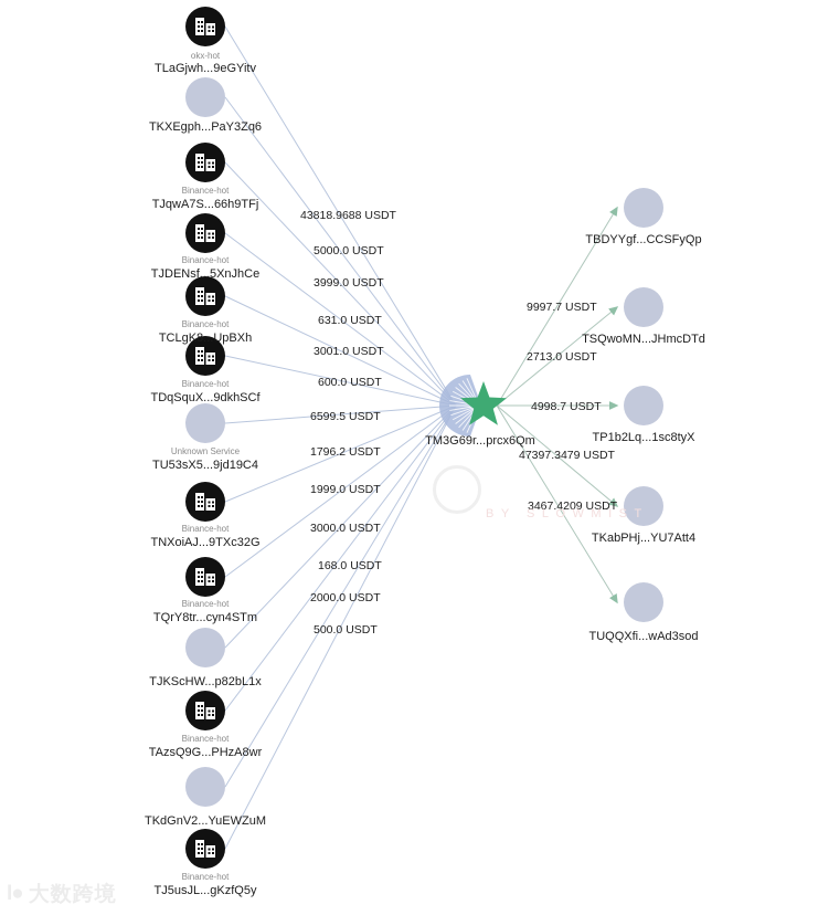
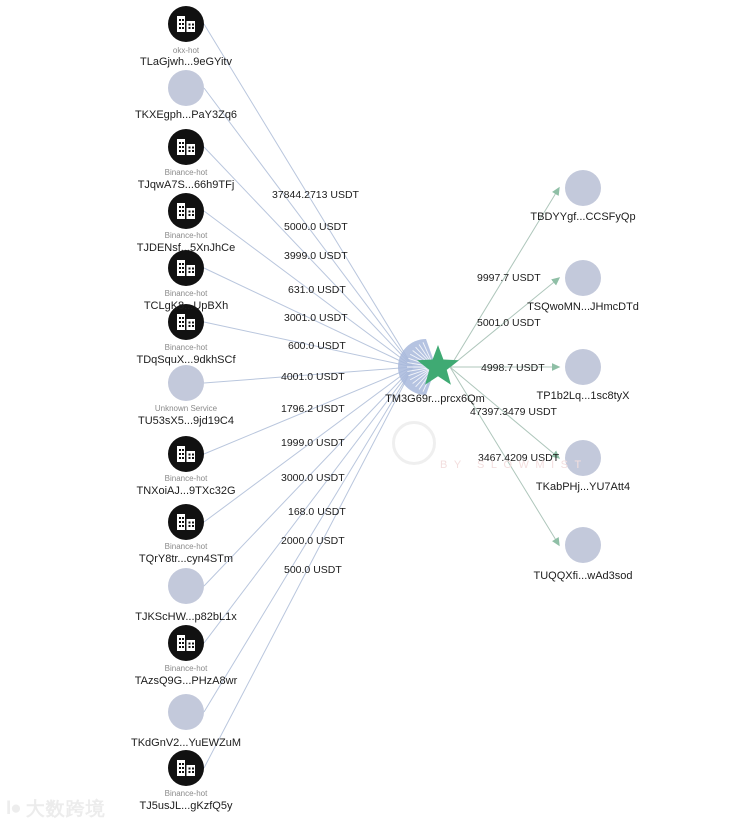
  okx-hot
  TLaGjwh...9eGYitv
- 43818.9688 USDT
+ 37844.2713 USDT
  TKXEgph...PaY3Zq6
  5000.0 USDT
  Binance-hot
  TJqwA7S...66h9TFj
  3999.0 USDT
  Binance-hot
  TJDENsf...5XnJhCe
  631.0 USDT
  Binance-hot
  TCLgK8...UpBXh
  3001.0 USDT
  Binance-hot
  TDqSquX...9dkhSCf
  600.0 USDT
  Unknown Service
  TU53sX5...9jd19C4
- 6599.5 USDT
+ 4001.0 USDT
  Binance-hot
  TNXoiAJ...9TXc32G
  1796.2 USDT
  Binance-hot
  TQrY8tr...cyn4STm
  1999.0 USDT
  TJKScHW...p82bL1x
  3000.0 USDT
  Binance-hot
  TAzsQ9G...PHzA8wr
  168.0 USDT
  TKdGnV2...YuEWZuM
  2000.0 USDT
  Binance-hot
  TJ5usJL...gKzfQ5y
  500.0 USDT
  TBDYYgf...CCSFyQp
  9997.7 USDT
  TSQwoMN...JHmcDTd
- 2713.0 USDT
+ 5001.0 USDT
  TP1b2Lq...1sc8tyX
  4998.7 USDT
  TKabPHj...YU7Att4
  47397.3479 USDT
  TUQQXfi...wAd3sod
  3467.4209 USDT
  TM3G69r...prcx6Qm
  BY SLOWMIST
